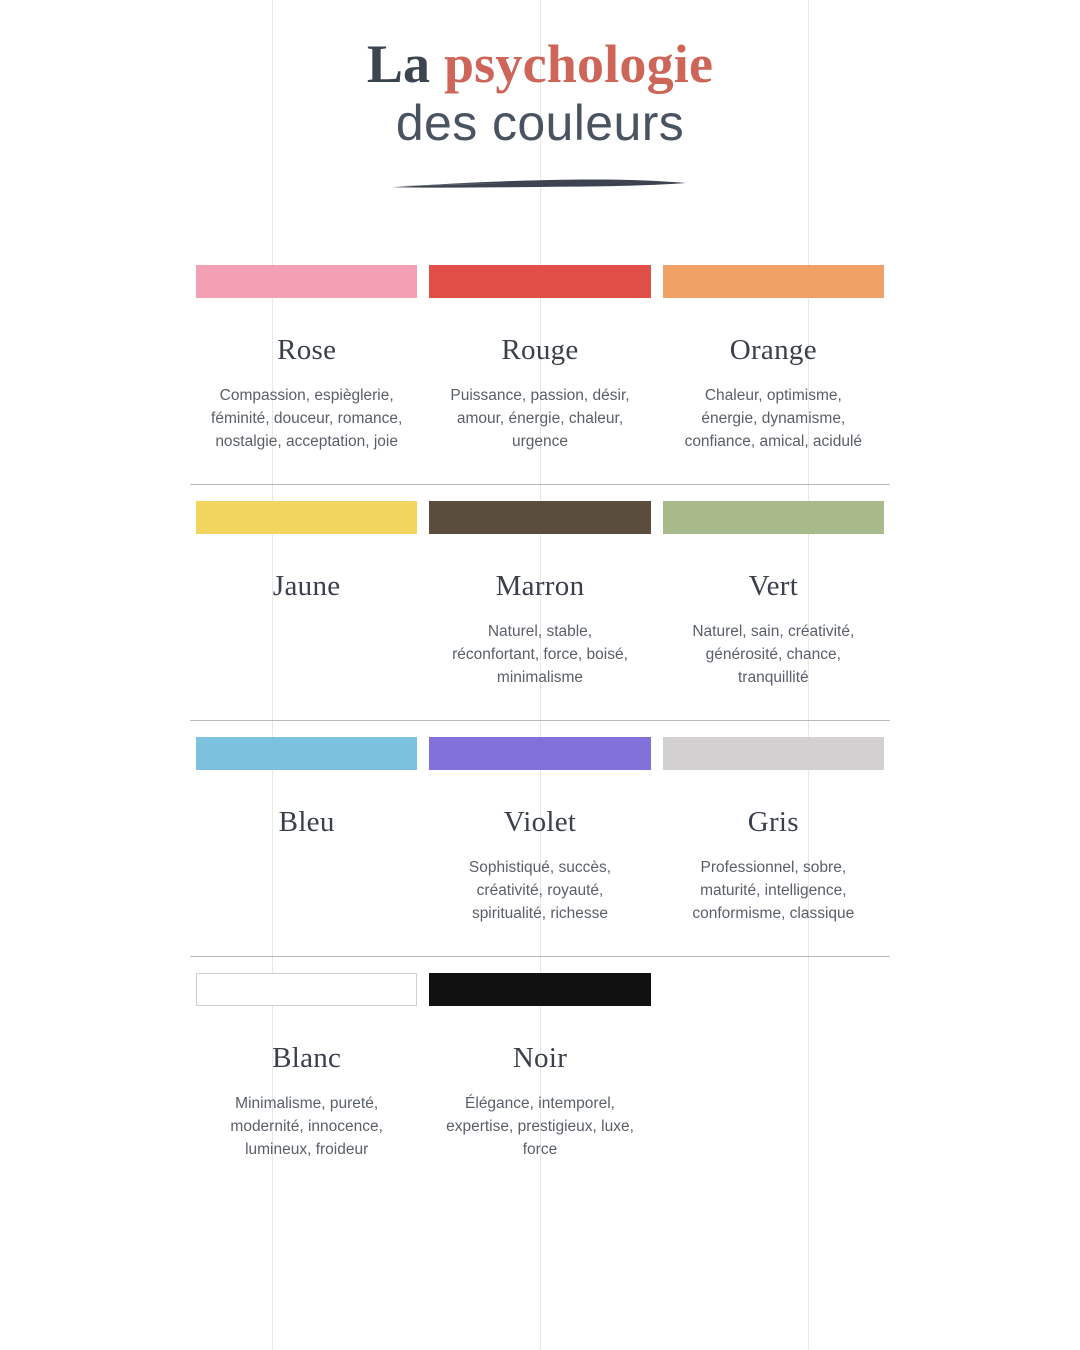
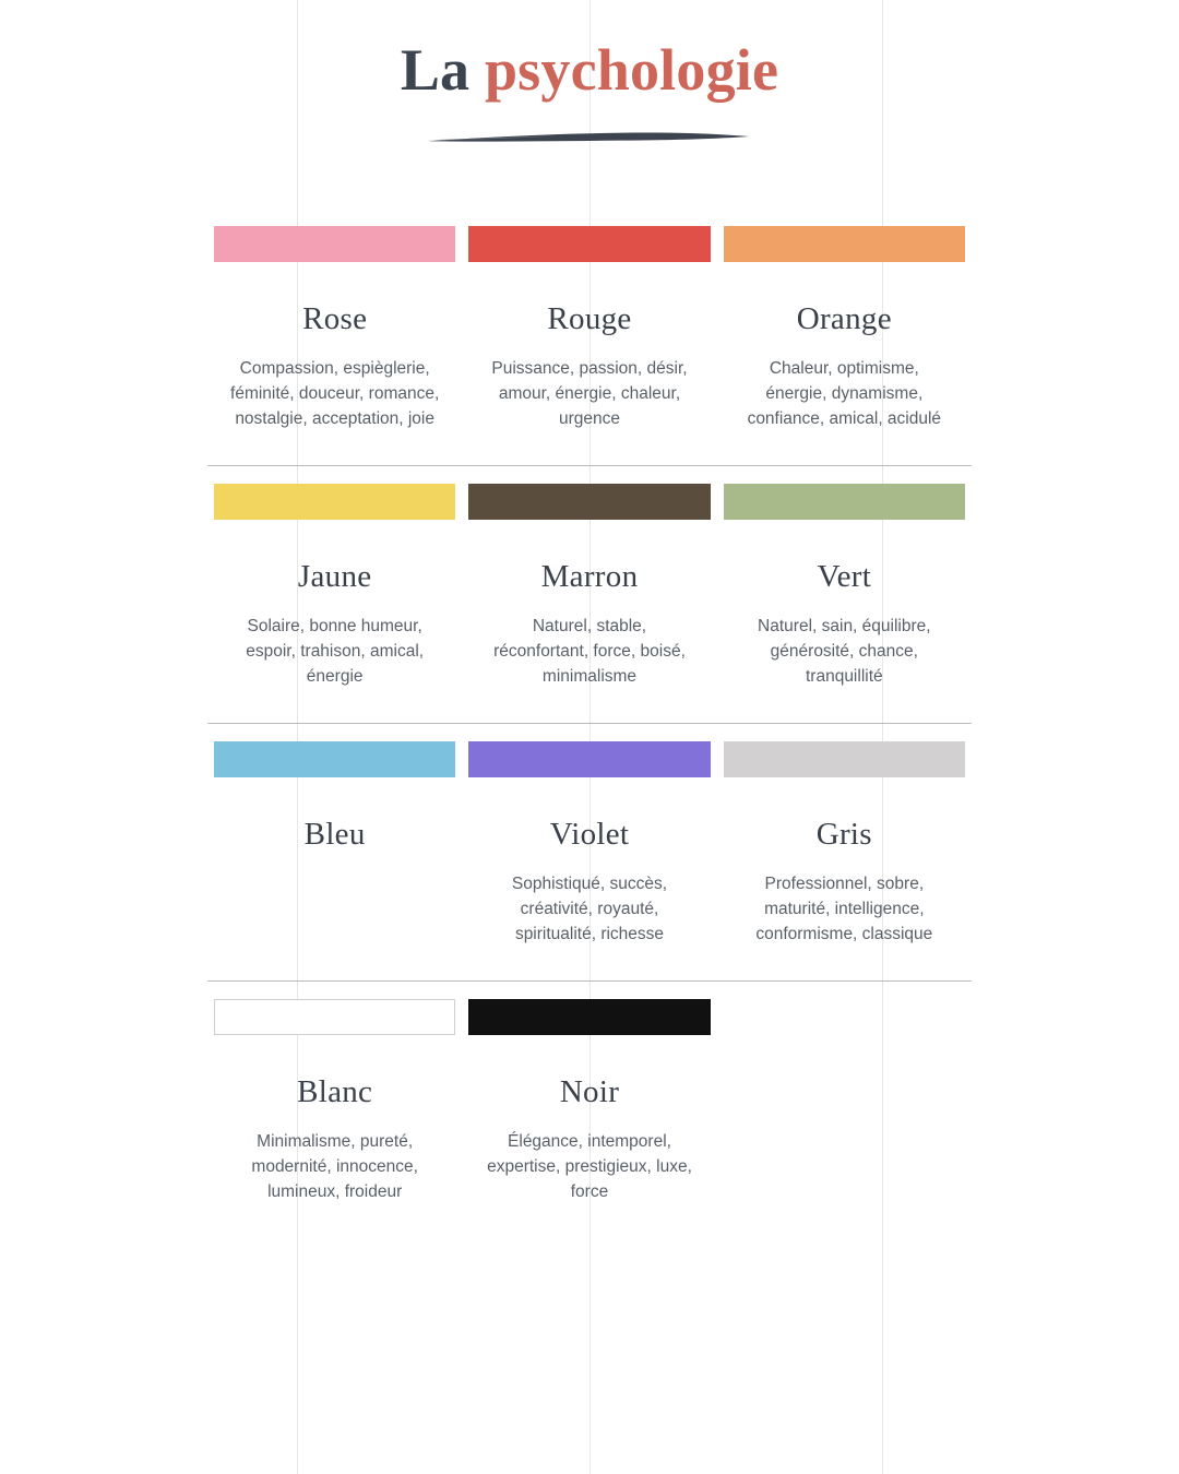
  La psychologie
- des couleurs
  Rose
  Compassion, espièglerie, féminité, douceur, romance, nostalgie, acceptation, joie
  Rouge
  Puissance, passion, désir, amour, énergie, chaleur, urgence
  Orange
  Chaleur, optimisme, énergie, dynamisme, confiance, amical, acidulé
  Jaune
+ Solaire, bonne humeur, espoir, trahison, amical, énergie
  Marron
  Naturel, stable, réconfortant, force, boisé, minimalisme
  Vert
- Naturel, sain, créativité, générosité, chance, tranquillité
+ Naturel, sain, équilibre, générosité, chance, tranquillité
  Bleu
  Violet
  Sophistiqué, succès, créativité, royauté, spiritualité, richesse
  Gris
  Professionnel, sobre, maturité, intelligence, conformisme, classique
  Blanc
  Minimalisme, pureté, modernité, innocence, lumineux, froideur
  Noir
  Élégance, intemporel, expertise, prestigieux, luxe, force
